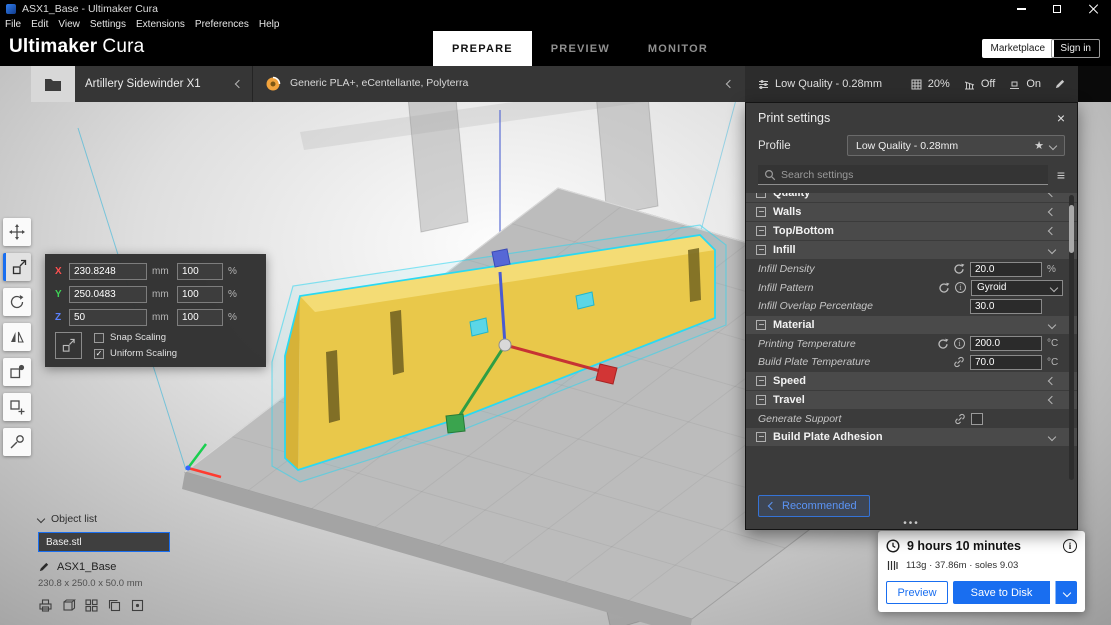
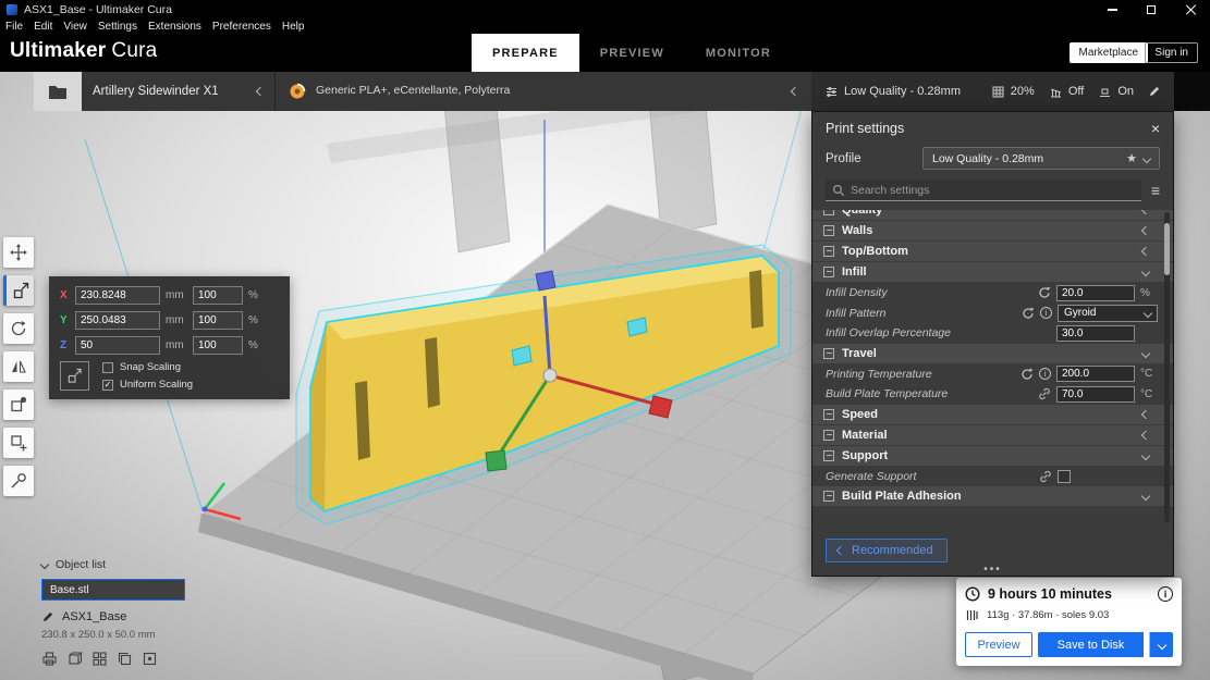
  ASX1_Base - Ultimaker Cura
  File
  Edit
  View
  Settings
  Extensions
  Preferences
  Help
  Ultimaker Cura
  PREPARE
  PREVIEW
  MONITOR
  Marketplace
  Sign in
  Artillery Sidewinder X1
  Generic PLA+, eCentellante, Polyterra
  Low Quality - 0.28mm
  20%
  Off
  On
  Print settings
  ×
  Profile
  Low Quality - 0.28mm
  ★
  Search settings
  ≡
  Quality
  Walls
  Top/Bottom
  Infill
  Infill Density
  20.0
  %
  Infill Pattern
  i
  Gyroid
  Infill Overlap Percentage
  30.0
- Material
+ Travel
  Printing Temperature
  i
  200.0
  °C
  Build Plate Temperature
  70.0
  °C
  Speed
- Travel
+ Material
+ Support
  Generate Support
  Build Plate Adhesion
  Recommended
  •••
  X
  230.8248
  mm
  100
  %
  Y
  250.0483
  mm
  100
  %
  Z
  50
  mm
  100
  %
  Snap Scaling
  ✓
  Uniform Scaling
  Object list
  Base.stl
  ASX1_Base
  230.8 x 250.0 x 50.0 mm
  9 hours 10 minutes
  i
  113g · 37.86m · soles 9.03
  Preview
  Save to Disk
